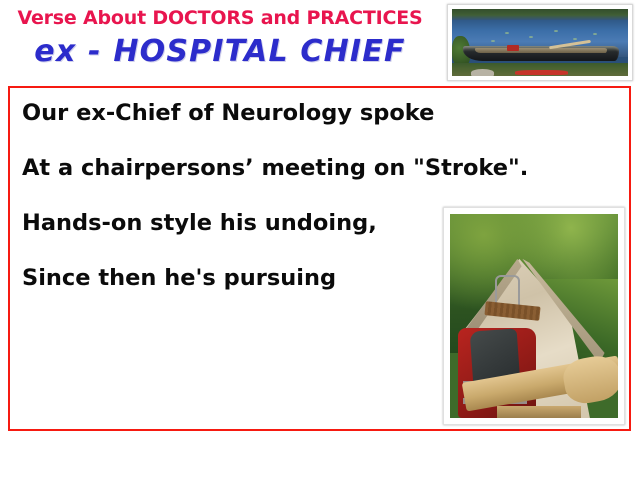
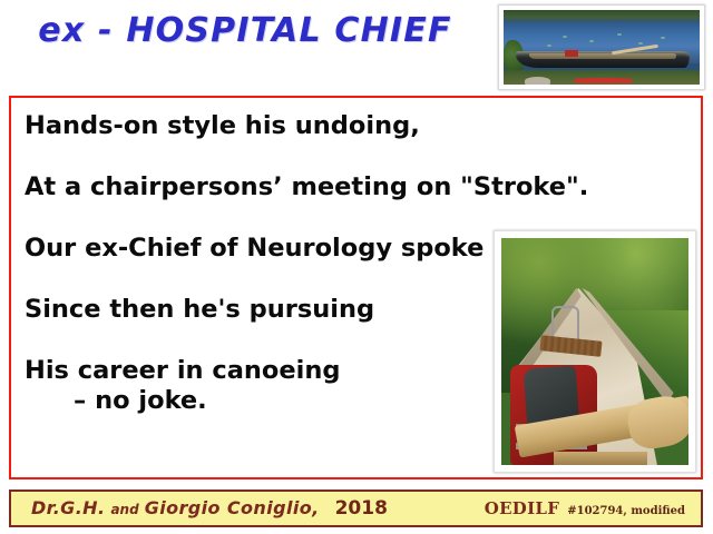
- Verse About DOCTORS and PRACTICES
  ex - HOSPITAL CHIEF
- Our ex-Chief of Neurology spoke
+ Hands-on style his undoing,
  At a chairpersons’ meeting on "Stroke".
- Hands-on style his undoing,
+ Our ex-Chief of Neurology spoke
  Since then he's pursuing
+ His career in canoeing
+ – no joke.
+ Dr.G.H.
+ and
+ Giorgio Coniglio,
+ 2018
+ OEDILF
+ #102794, modified
